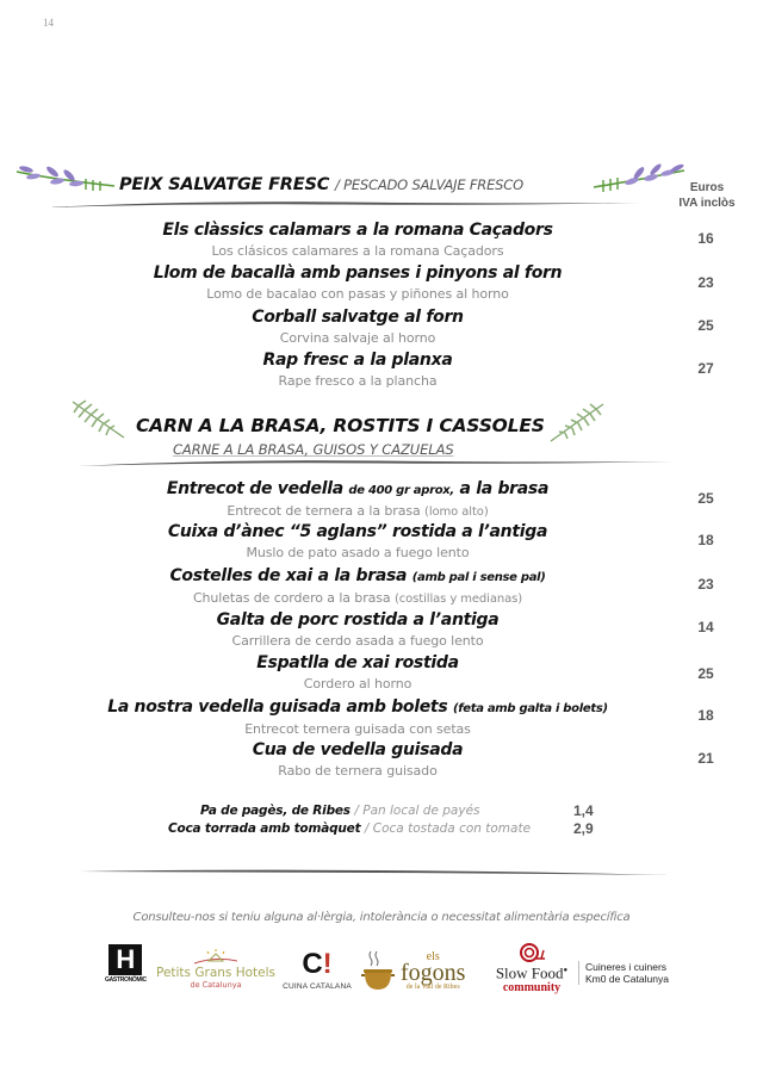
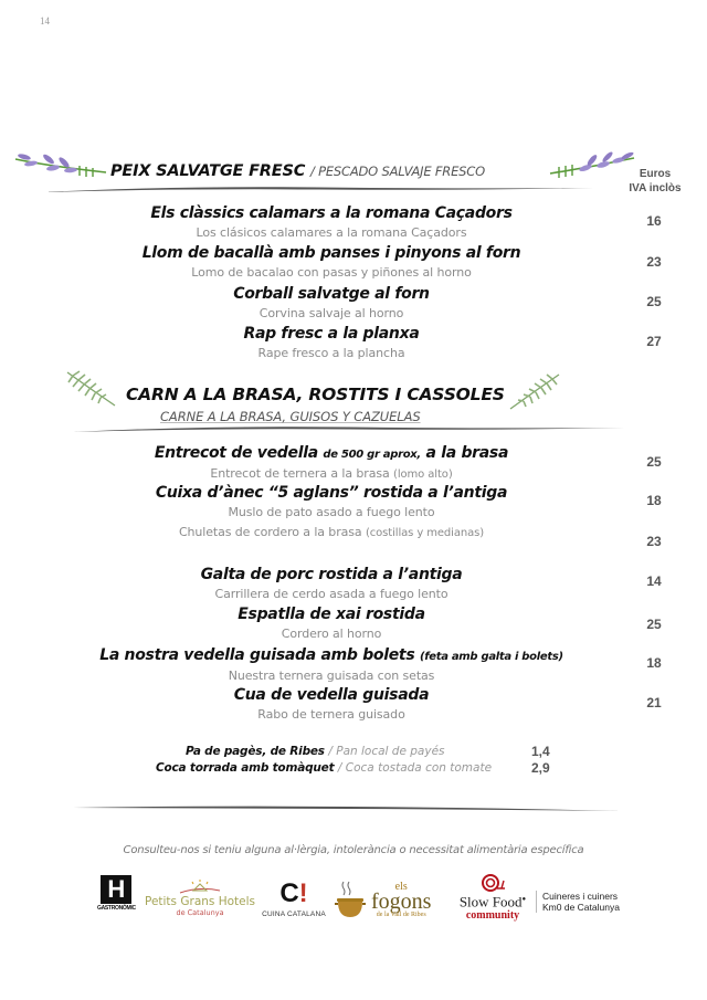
  14
  PEIX SALVATGE FRESC / PESCADO SALVAJE FRESCO
  Euros
  IVA inclòs
  Els clàssics calamars a la romana Caçadors
  Los clásicos calamares a la romana Caçadors
  16
  Llom de bacallà amb panses i pinyons al forn
  Lomo de bacalao con pasas y piñones al horno
  23
  Corball salvatge al forn
  Corvina salvaje al horno
  25
  Rap fresc a la planxa
  Rape fresco a la plancha
  27
  CARN A LA BRASA, ROSTITS I CASSOLES
  CARNE A LA BRASA, GUISOS Y CAZUELAS
- Entrecot de vedella de 400 gr aprox, a la brasa
+ Entrecot de vedella de 500 gr aprox, a la brasa
  Entrecot de ternera a la brasa (lomo alto)
  25
  Cuixa d’ànec “5 aglans” rostida a l’antiga
  Muslo de pato asado a fuego lento
  18
- Costelles de xai a la brasa (amb pal i sense pal)
  Chuletas de cordero a la brasa (costillas y medianas)
  23
  Galta de porc rostida a l’antiga
  Carrillera de cerdo asada a fuego lento
  14
  Espatlla de xai rostida
  Cordero al horno
  25
  La nostra vedella guisada amb bolets (feta amb galta i bolets)
- Entrecot ternera guisada con setas
+ Nuestra ternera guisada con setas
  18
  Cua de vedella guisada
  Rabo de ternera guisado
  21
  Pa de pagès, de Ribes / Pan local de payés
  1,4
  Coca torrada amb tomàquet / Coca tostada con tomate
  2,9
  Consulteu-nos si teniu alguna al·lèrgia, intolerància o necessitat alimentària específica
  H
  Petits Grans Hotels
  de Catalunya
  C!
  els
  fogons
  Slow Food
  community
  Cuineres i cuiners
  Km0 de Catalunya
